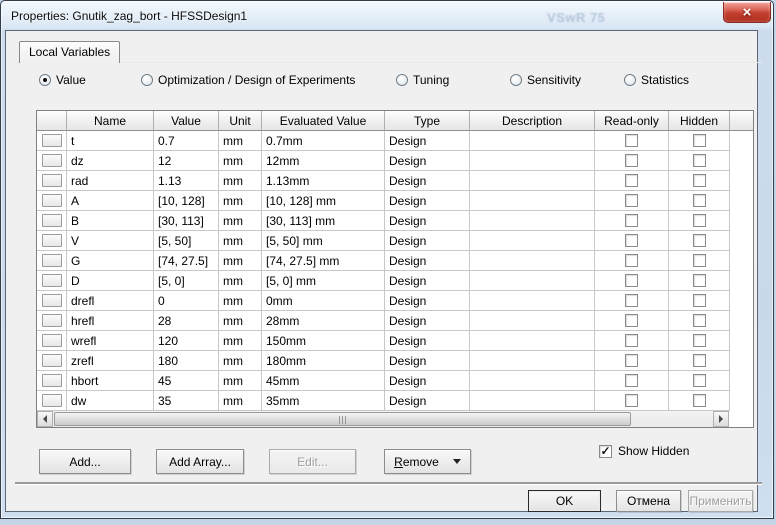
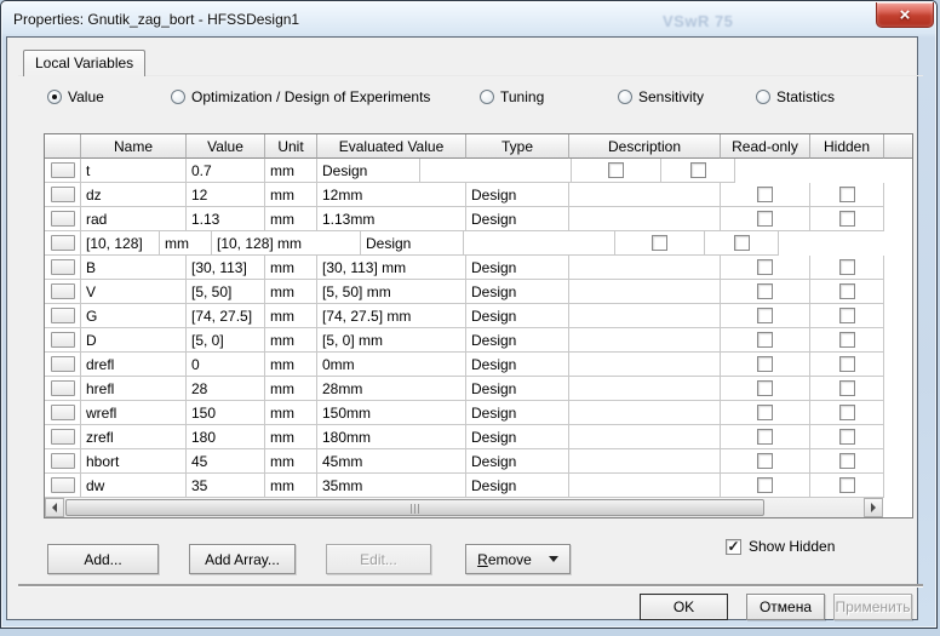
  VSwR 75
  Properties: Gnutik_zag_bort - HFSSDesign1
  ×
  Local Variables
  Value
  Optimization / Design of Experiments
  Tuning
  Sensitivity
  Statistics
  Name
  Value
  Unit
  Evaluated Value
  Type
  Description
  Read-only
  Hidden
  t
  0.7
  mm
- 0.7mm
  Design
  dz
  12
  mm
  12mm
  Design
  rad
  1.13
  mm
  1.13mm
  Design
- A
  [10, 128]
  mm
  [10, 128] mm
  Design
  B
  [30, 113]
  mm
  [30, 113] mm
  Design
  V
  [5, 50]
  mm
  [5, 50] mm
  Design
  G
  [74, 27.5]
  mm
  [74, 27.5] mm
  Design
  D
  [5, 0]
  mm
  [5, 0] mm
  Design
  drefl
  0
  mm
  0mm
  Design
  hrefl
  28
  mm
  28mm
  Design
  wrefl
- 120
+ 150
  mm
  150mm
  Design
  zrefl
  180
  mm
  180mm
  Design
  hbort
  45
  mm
  45mm
  Design
  dw
  35
  mm
  35mm
  Design
  Add...
  Add Array...
  Edit...
  Remove
  ✓
  Show Hidden
  OK
  Отмена
  Применить
